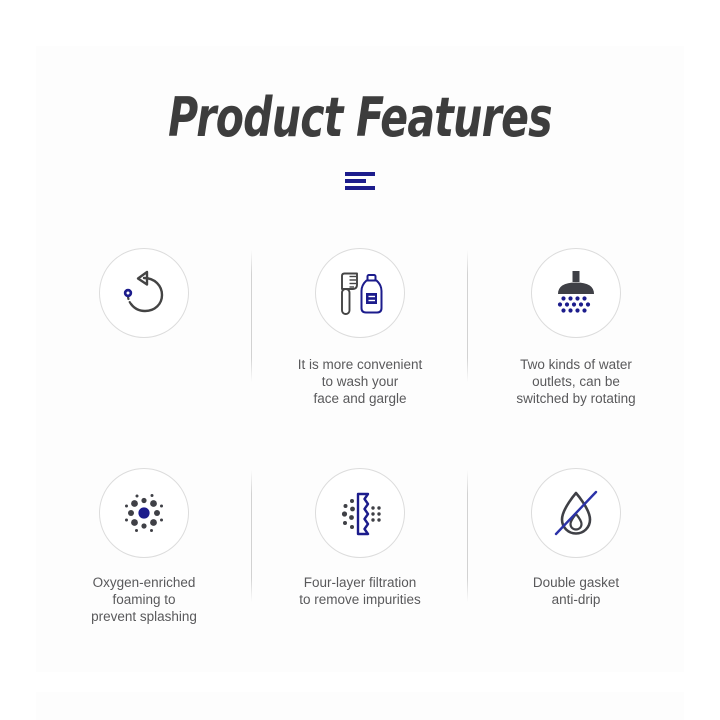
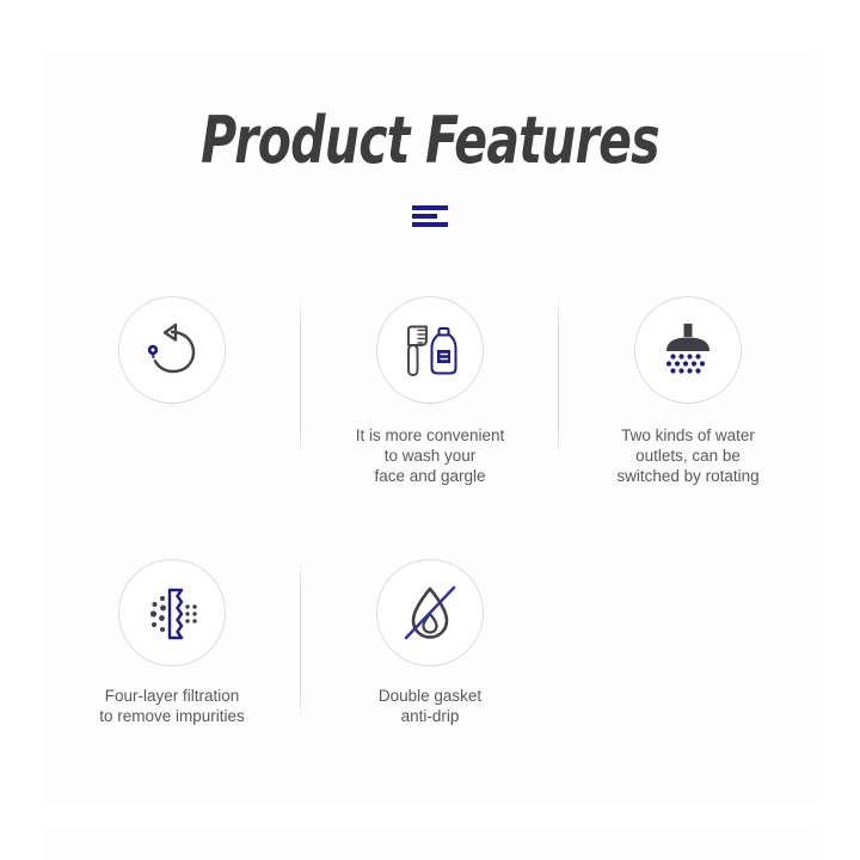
  Product Features
  It is more convenient
  to wash your
  face and gargle
  Two kinds of water
  outlets, can be
  switched by rotating
- Oxygen-enriched
- foaming to
- prevent splashing
  Four-layer filtration
  to remove impurities
  Double gasket
  anti-drip
